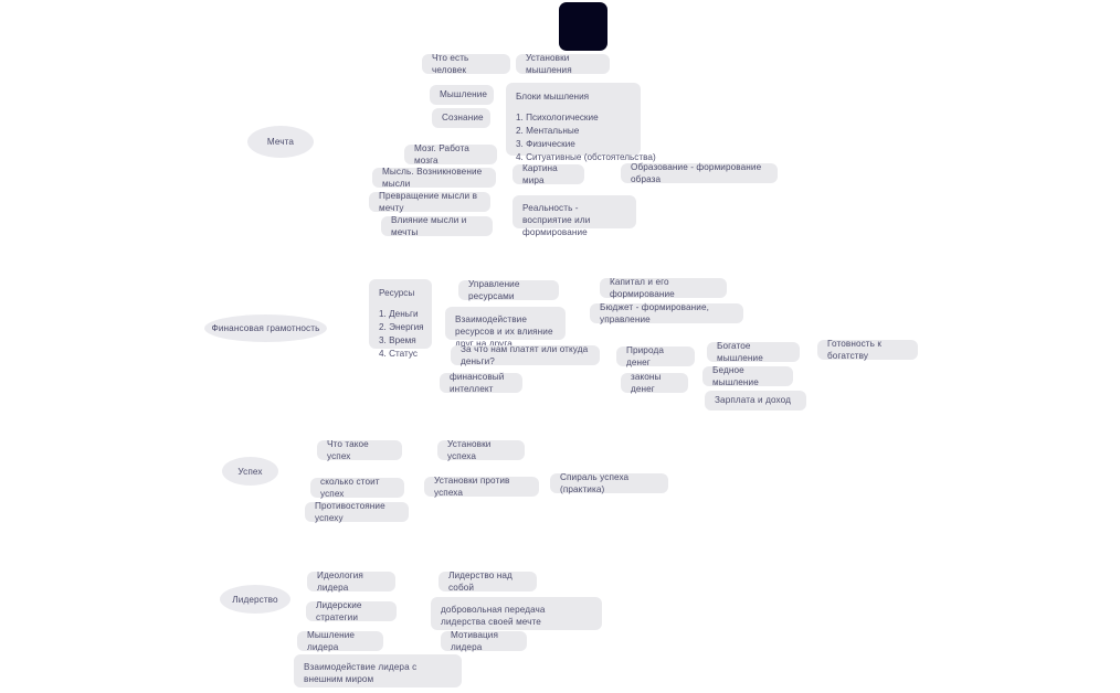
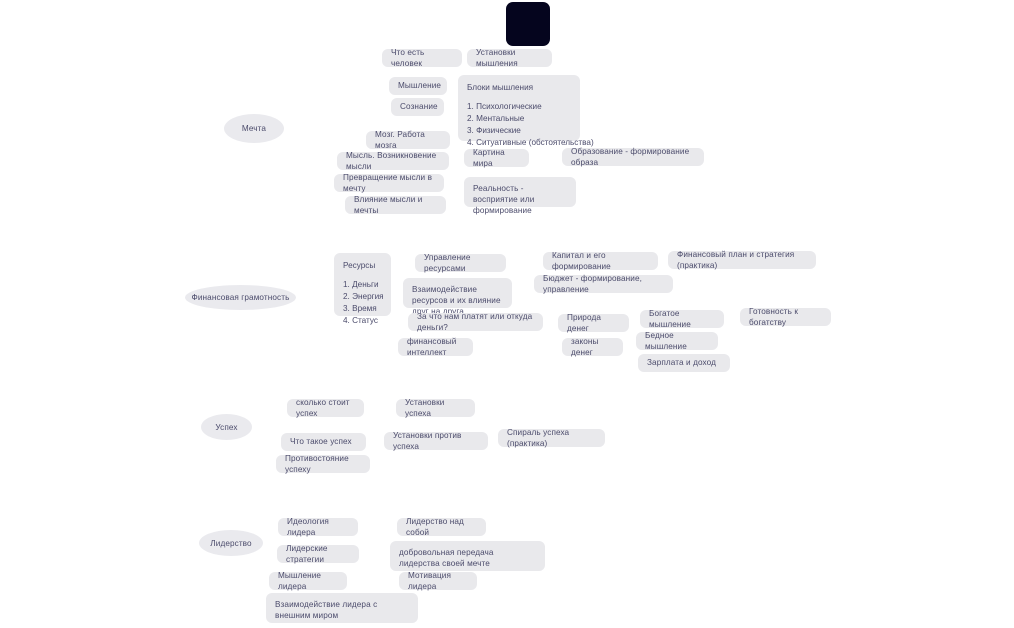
  Мечта
  Что есть человек
  Установки мышления
  Мышление
  Сознание
  Блоки мышления
  1. Психологические
  2. Ментальные
  3. Физические
  4. Ситуативные (обстоятельства)
  Мозг. Работа мозга
  Мысль. Возникновение мысли
  Картина мира
  Образование - формирование образа
  Превращение мысли в мечту
  Реальность - восприятие или формирование
  Влияние мысли и мечты
  Финансовая грамотность
  Ресурсы
  1. Деньги
  2. Энергия
  3. Время
  4. Статус
  Управление ресурсами
  Капитал и его формирование
+ Финансовый план и стратегия (практика)
  Взаимодействие ресурсов и их влияние друг на друга
  Бюджет - формирование, управление
  За что нам платят или откуда деньги?
  Природа денег
  Богатое мышление
  Готовность к богатству
  финансовый интеллект
  законы денег
  Бедное мышление
  Зарплата и доход
  Успех
- Что такое успех
+ сколько стоит успех
  Установки успеха
- сколько стоит успех
+ Что такое успех
  Установки против успеха
  Спираль успеха (практика)
  Противостояние успеху
  Лидерство
  Идеология лидера
  Лидерство над собой
  Лидерские стратегии
  добровольная передача лидерства своей мечте
  Мышление лидера
  Мотивация лидера
  Взаимодействие лидера с внешним миром
